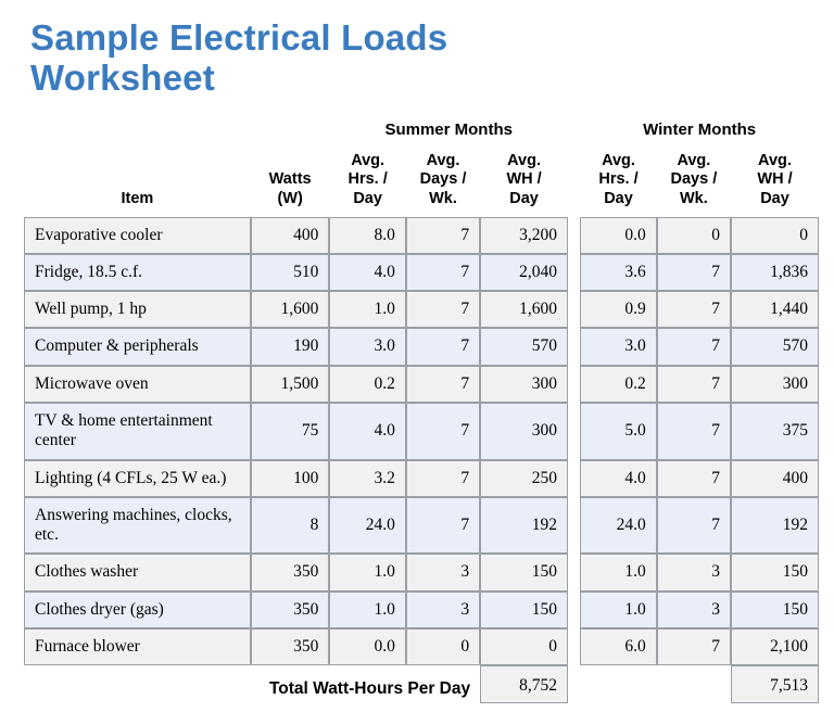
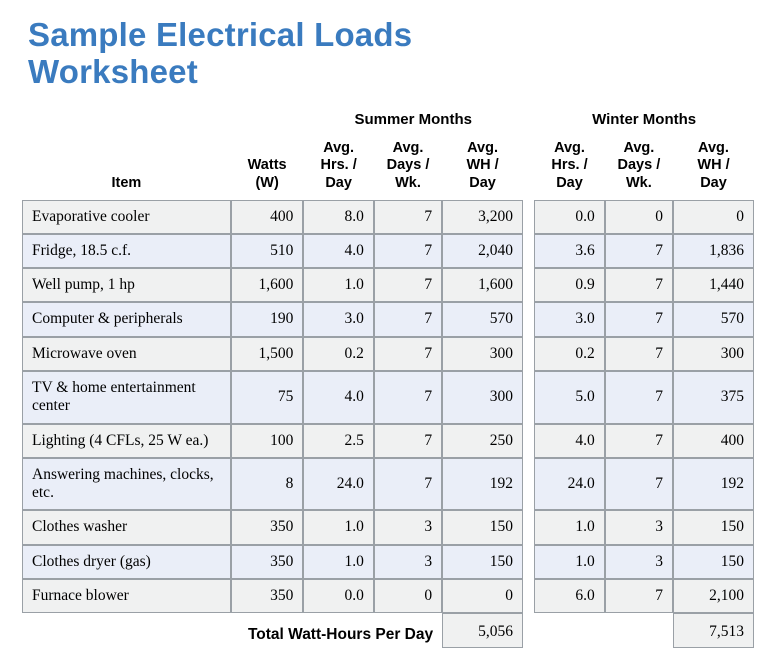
  Sample Electrical Loads Worksheet
  		Summer Months		Winter Months
  Item	Watts (W)	Avg. Hrs. / Day	Avg. Days / Wk.	Avg. WH / Day		Avg. Hrs. / Day	Avg. Days / Wk.	Avg. WH / Day
  Evaporative cooler	400	8.0	7	3,200		0.0	0	0
  Fridge, 18.5 c.f.	510	4.0	7	2,040		3.6	7	1,836
  Well pump, 1 hp	1,600	1.0	7	1,600		0.9	7	1,440
  Computer & peripherals	190	3.0	7	570		3.0	7	570
  Microwave oven	1,500	0.2	7	300		0.2	7	300
  TV & home entertainment center	75	4.0	7	300		5.0	7	375
- Lighting (4 CFLs, 25 W ea.)	100	3.2	7	250		4.0	7	400
+ Lighting (4 CFLs, 25 W ea.)	100	2.5	7	250		4.0	7	400
  Answering machines, clocks, etc.	8	24.0	7	192		24.0	7	192
  Clothes washer	350	1.0	3	150		1.0	3	150
  Clothes dryer (gas)	350	1.0	3	150		1.0	3	150
  Furnace blower	350	0.0	0	0		6.0	7	2,100
- Total Watt-Hours Per Day	8,752				7,513
+ Total Watt-Hours Per Day	5,056				7,513
